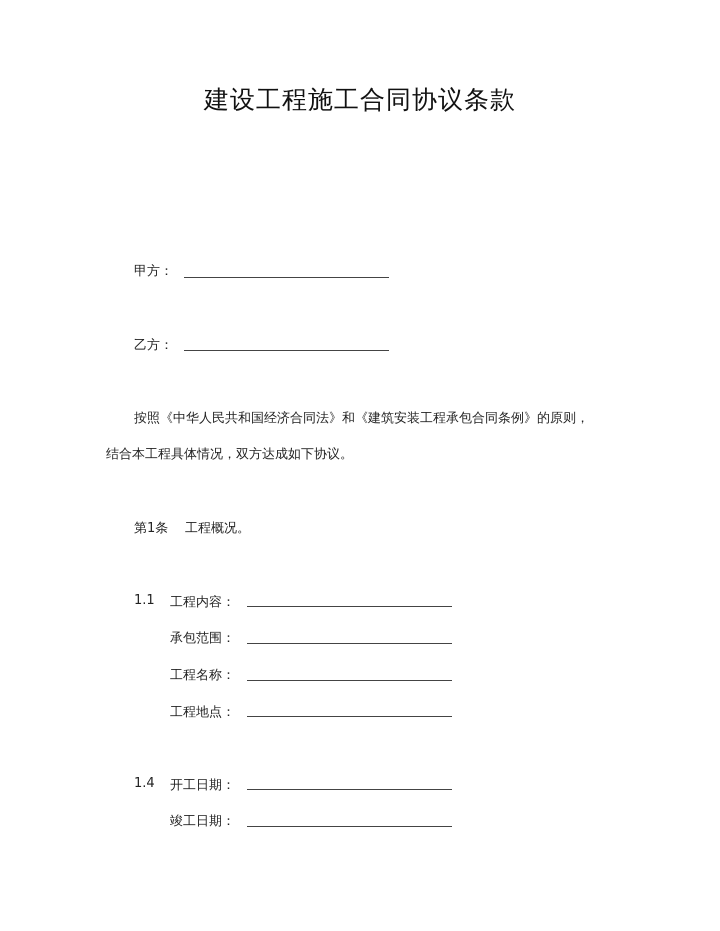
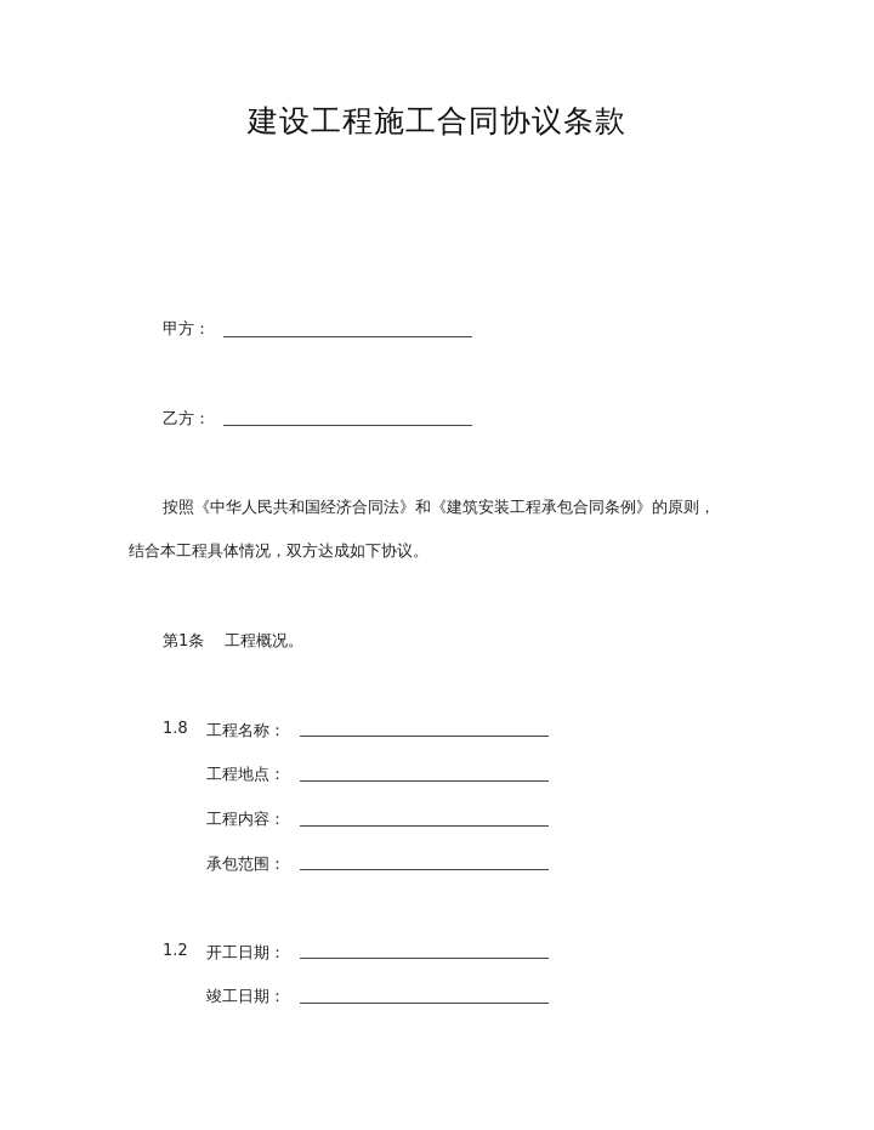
  建设工程施工合同协议条款
  甲方：
  乙方：
  按照《中华人民共和国经济合同法》和《建筑安装工程承包合同条例》的原则，
  结合本工程具体情况，双方达成如下协议。
  第1条
  工程概况。
- 1.1
+ 1.8
- 工程内容：
+ 工程名称：
- 承包范围：
+ 工程地点：
- 工程名称：
+ 工程内容：
- 工程地点：
+ 承包范围：
- 1.4
+ 1.2
  开工日期：
  竣工日期：
